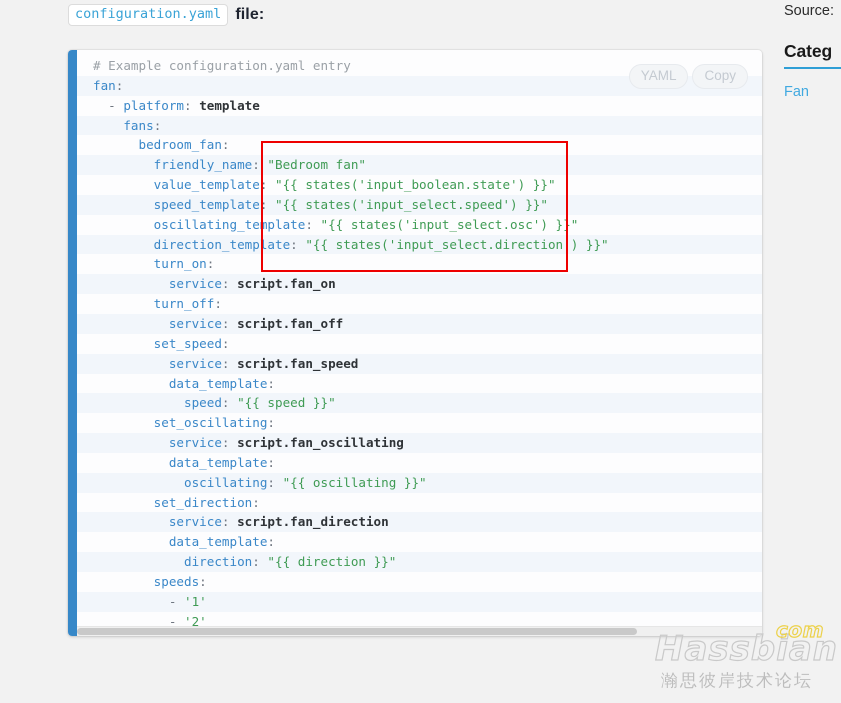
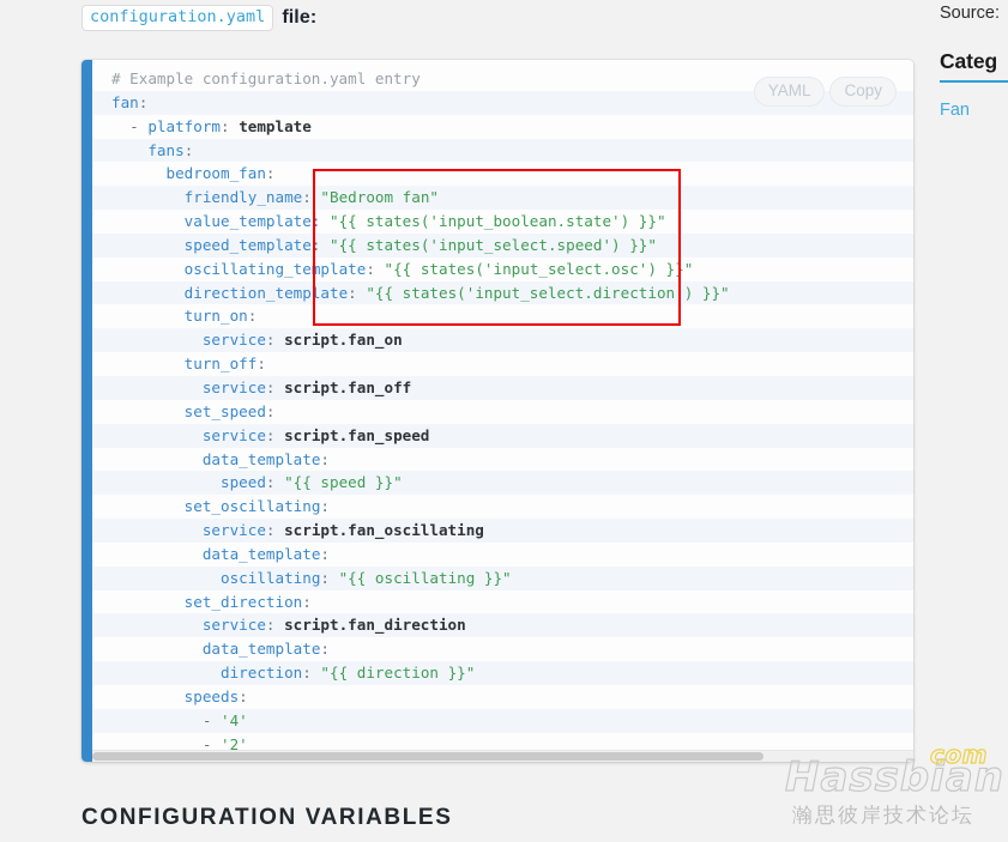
  configuration.yaml
  file:
  Source:
  Categ
  Fan
  YAML
  Copy
  # Example configuration.yaml entry
  fan:
  - platform: template
  fans:
  bedroom_fan:
  friendly_name: "Bedroom fan"
  value_template: "{{ states('input_boolean.state') }}"
  speed_template: "{{ states('input_select.speed') }}"
  oscillating_template: "{{ states('input_select.osc') }}"
  direction_template: "{{ states('input_select.direction') }}"
  turn_on:
  service: script.fan_on
  turn_off:
  service: script.fan_off
  set_speed:
  service: script.fan_speed
  data_template:
  speed: "{{ speed }}"
  set_oscillating:
  service: script.fan_oscillating
  data_template:
  oscillating: "{{ oscillating }}"
  set_direction:
  service: script.fan_direction
  data_template:
  direction: "{{ direction }}"
  speeds:
- - '1'
+ - '4'
  - '2'
  Hassbian
  com
  瀚思彼岸技术论坛
+ CONFIGURATION VARIABLES
